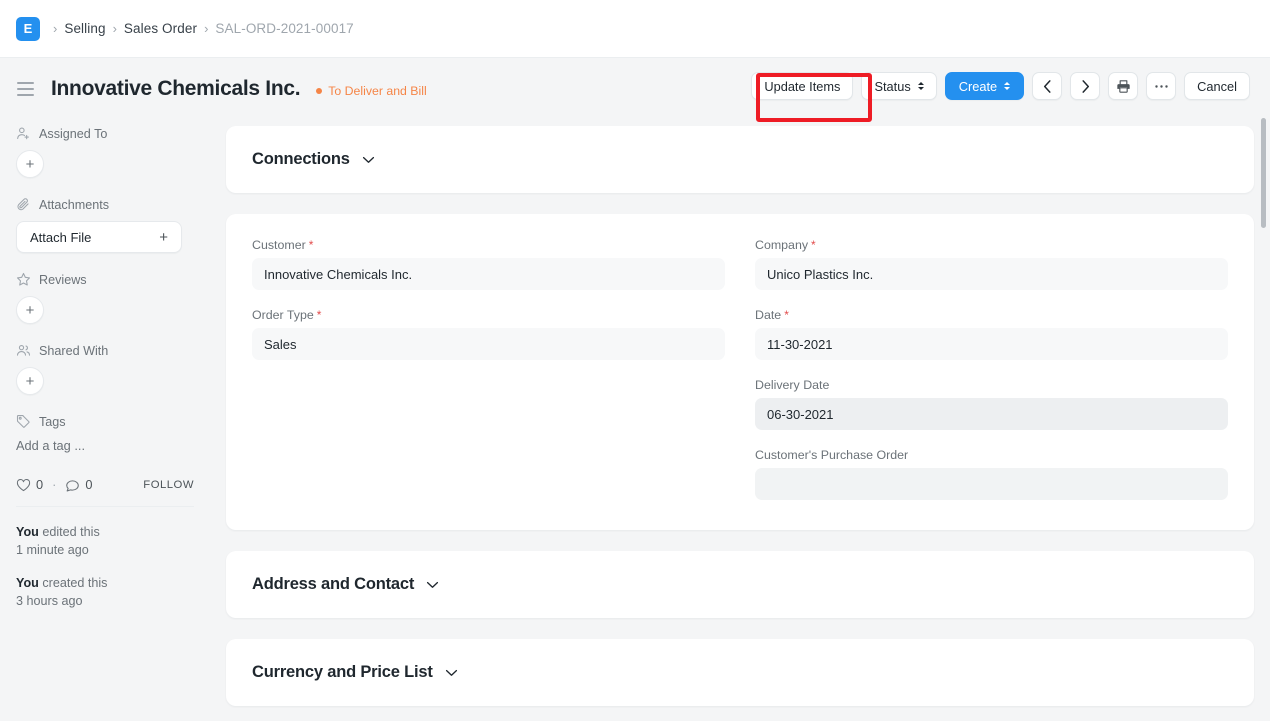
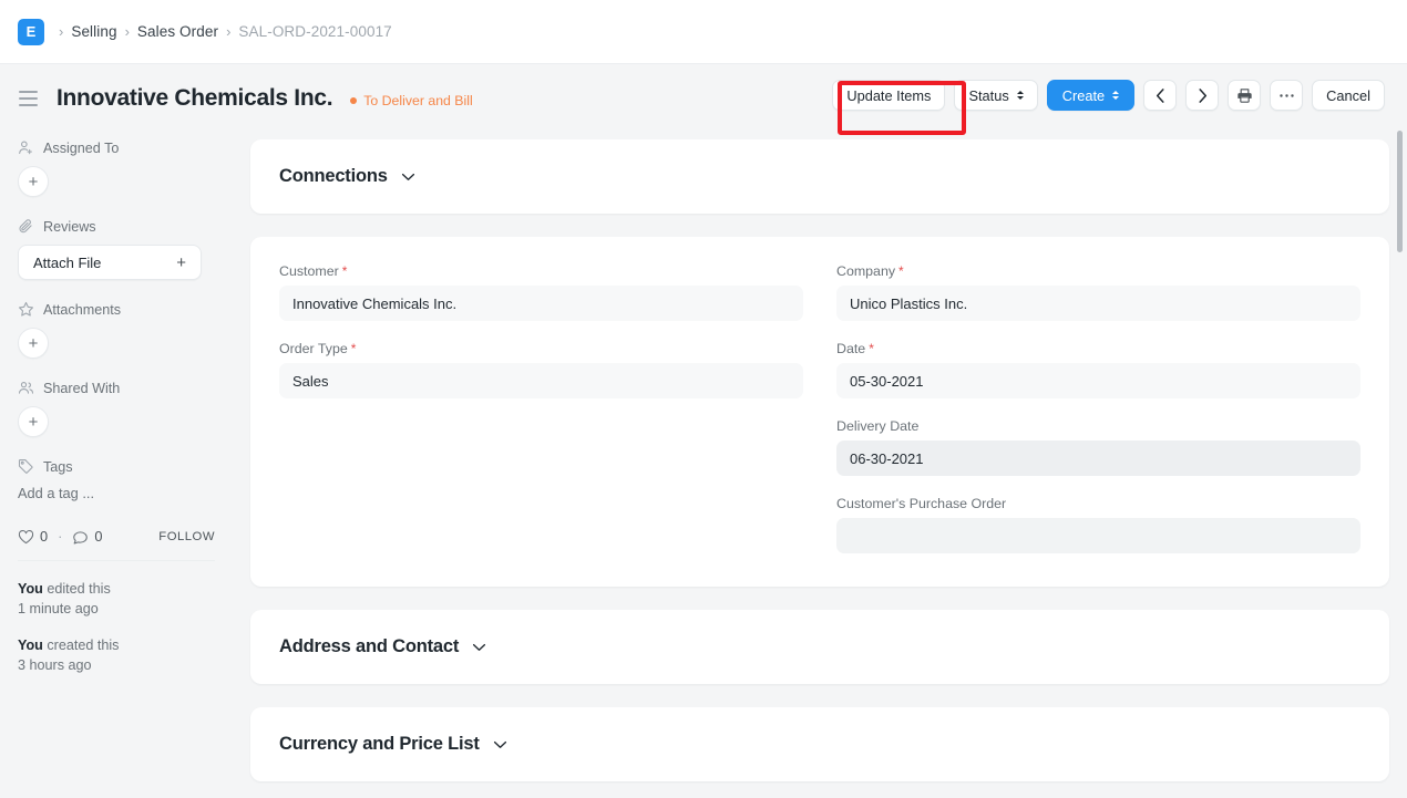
  E
  ›
  Selling
  ›
  Sales Order
  ›
  SAL-ORD-2021-00017
  Innovative Chemicals Inc.
  To Deliver and Bill
  Update Items
  Status
  Create
  Cancel
  Assigned To
  +
- Attachments
+ Reviews
  Attach File
  +
- Reviews
+ Attachments
  +
  Shared With
  +
  Tags
  Add a tag ...
  0
  ·
  0
  FOLLOW
  You edited this
  1 minute ago
  You created this
  3 hours ago
  Connections
  Customer
  *
  Innovative Chemicals Inc.
  Order Type
  *
  Sales
  Company
  *
  Unico Plastics Inc.
  Date
  *
- 11-30-2021
+ 05-30-2021
  Delivery Date
  06-30-2021
  Customer's Purchase Order
  Address and Contact
  Currency and Price List
